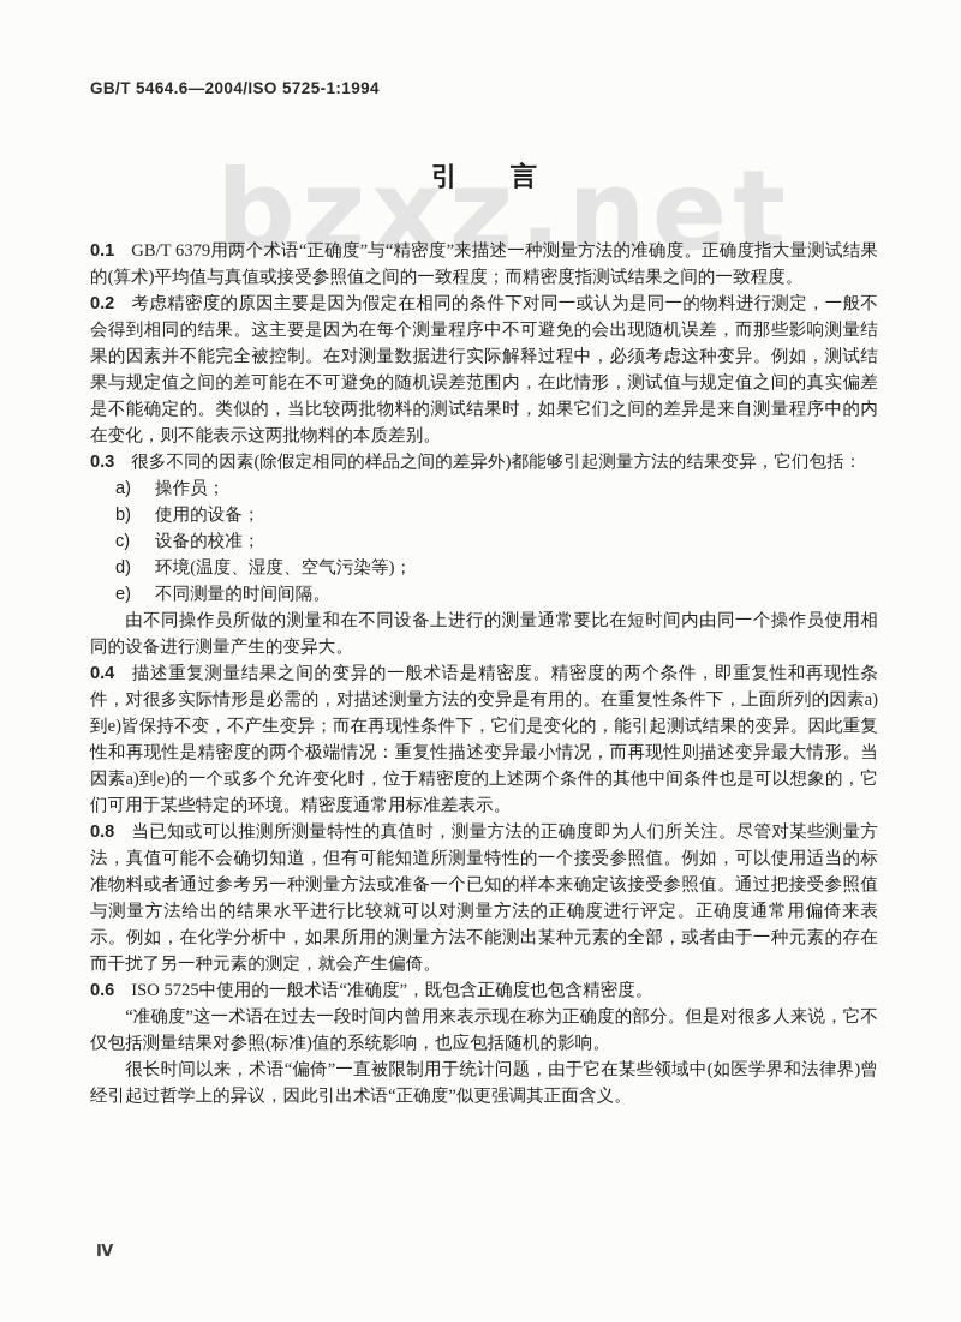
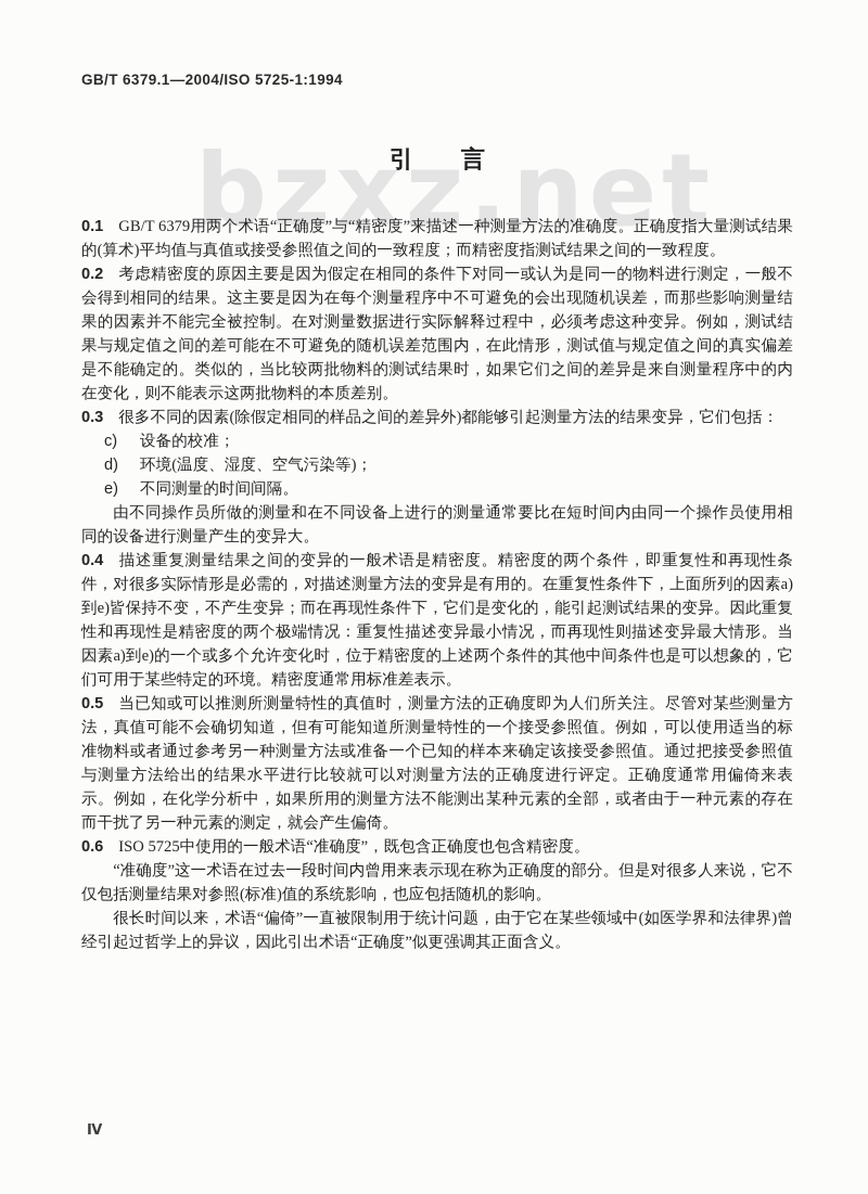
  bzxz.net
- GB/T 5464.6—2004/ISO 5725-1:1994
+ GB/T 6379.1—2004/ISO 5725-1:1994
  引 言
  0.1 GB/T 6379用两个术语“正确度”与“精密度”来描述一种测量方法的准确度。正确度指大量测试结果的(算术)平均值与真值或接受参照值之间的一致程度；而精密度指测试结果之间的一致程度。
  0.2 考虑精密度的原因主要是因为假定在相同的条件下对同一或认为是同一的物料进行测定，一般不会得到相同的结果。这主要是因为在每个测量程序中不可避免的会出现随机误差，而那些影响测量结果的因素并不能完全被控制。在对测量数据进行实际解释过程中，必须考虑这种变异。例如，测试结果与规定值之间的差可能在不可避免的随机误差范围内，在此情形，测试值与规定值之间的真实偏差是不能确定的。类似的，当比较两批物料的测试结果时，如果它们之间的差异是来自测量程序中的内在变化，则不能表示这两批物料的本质差别。
  0.3 很多不同的因素(除假定相同的样品之间的差异外)都能够引起测量方法的结果变异，它们包括：
- a) 操作员；
- b) 使用的设备；
  c) 设备的校准；
  d) 环境(温度、湿度、空气污染等)；
  e) 不同测量的时间间隔。
  由不同操作员所做的测量和在不同设备上进行的测量通常要比在短时间内由同一个操作员使用相同的设备进行测量产生的变异大。
  0.4 描述重复测量结果之间的变异的一般术语是精密度。精密度的两个条件，即重复性和再现性条件，对很多实际情形是必需的，对描述测量方法的变异是有用的。在重复性条件下，上面所列的因素a)到e)皆保持不变，不产生变异；而在再现性条件下，它们是变化的，能引起测试结果的变异。因此重复性和再现性是精密度的两个极端情况：重复性描述变异最小情况，而再现性则描述变异最大情形。当因素a)到e)的一个或多个允许变化时，位于精密度的上述两个条件的其他中间条件也是可以想象的，它们可用于某些特定的环境。精密度通常用标准差表示。
- 0.8 当已知或可以推测所测量特性的真值时，测量方法的正确度即为人们所关注。尽管对某些测量方法，真值可能不会确切知道，但有可能知道所测量特性的一个接受参照值。例如，可以使用适当的标准物料或者通过参考另一种测量方法或准备一个已知的样本来确定该接受参照值。通过把接受参照值与测量方法给出的结果水平进行比较就可以对测量方法的正确度进行评定。正确度通常用偏倚来表示。例如，在化学分析中，如果所用的测量方法不能测出某种元素的全部，或者由于一种元素的存在而干扰了另一种元素的测定，就会产生偏倚。
+ 0.5 当已知或可以推测所测量特性的真值时，测量方法的正确度即为人们所关注。尽管对某些测量方法，真值可能不会确切知道，但有可能知道所测量特性的一个接受参照值。例如，可以使用适当的标准物料或者通过参考另一种测量方法或准备一个已知的样本来确定该接受参照值。通过把接受参照值与测量方法给出的结果水平进行比较就可以对测量方法的正确度进行评定。正确度通常用偏倚来表示。例如，在化学分析中，如果所用的测量方法不能测出某种元素的全部，或者由于一种元素的存在而干扰了另一种元素的测定，就会产生偏倚。
  0.6 ISO 5725中使用的一般术语“准确度”，既包含正确度也包含精密度。
  “准确度”这一术语在过去一段时间内曾用来表示现在称为正确度的部分。但是对很多人来说，它不仅包括测量结果对参照(标准)值的系统影响，也应包括随机的影响。
  很长时间以来，术语“偏倚”一直被限制用于统计问题，由于它在某些领域中(如医学界和法律界)曾经引起过哲学上的异议，因此引出术语“正确度”似更强调其正面含义。
  Ⅳ
